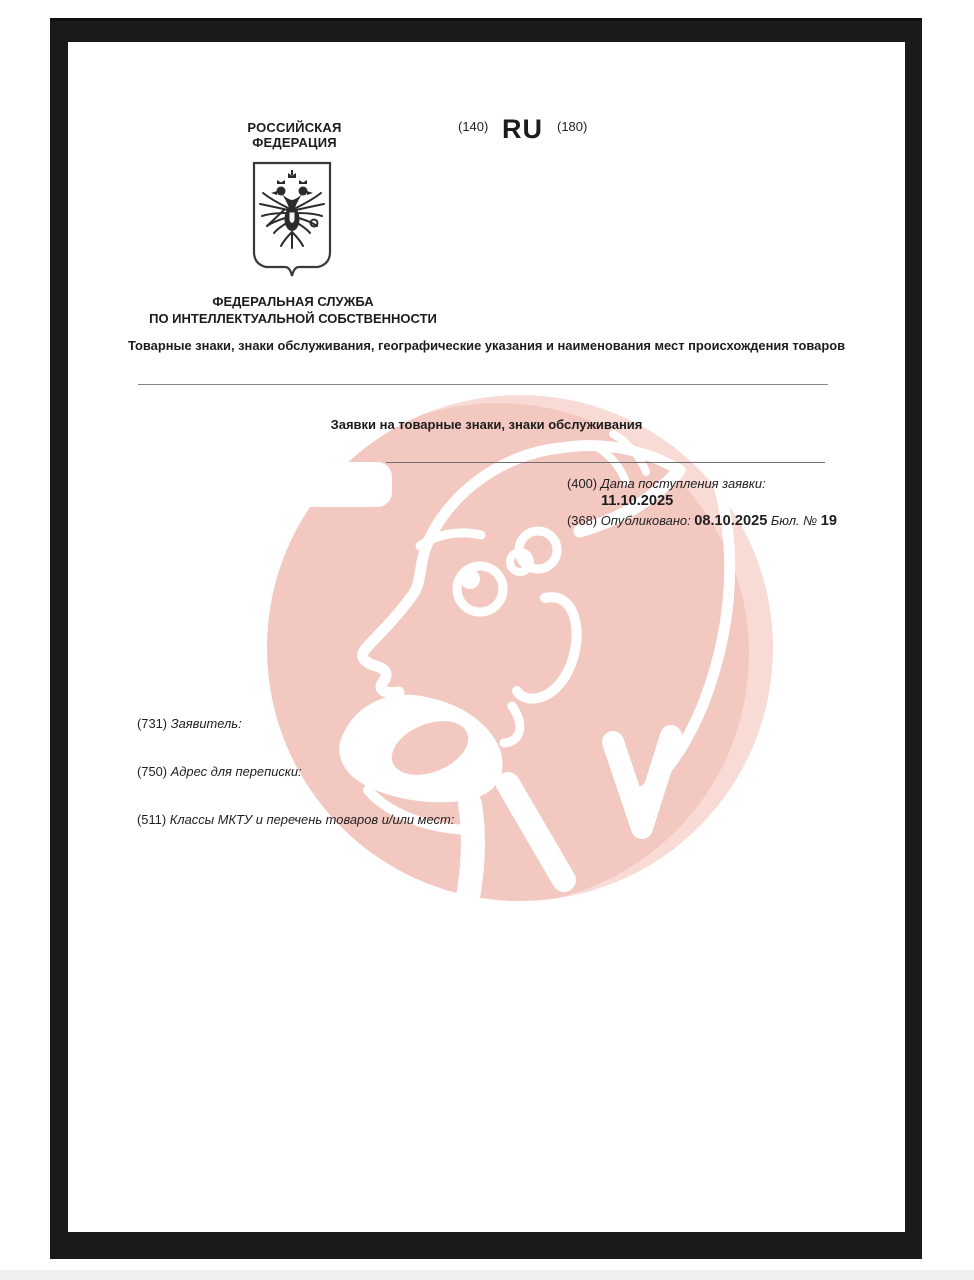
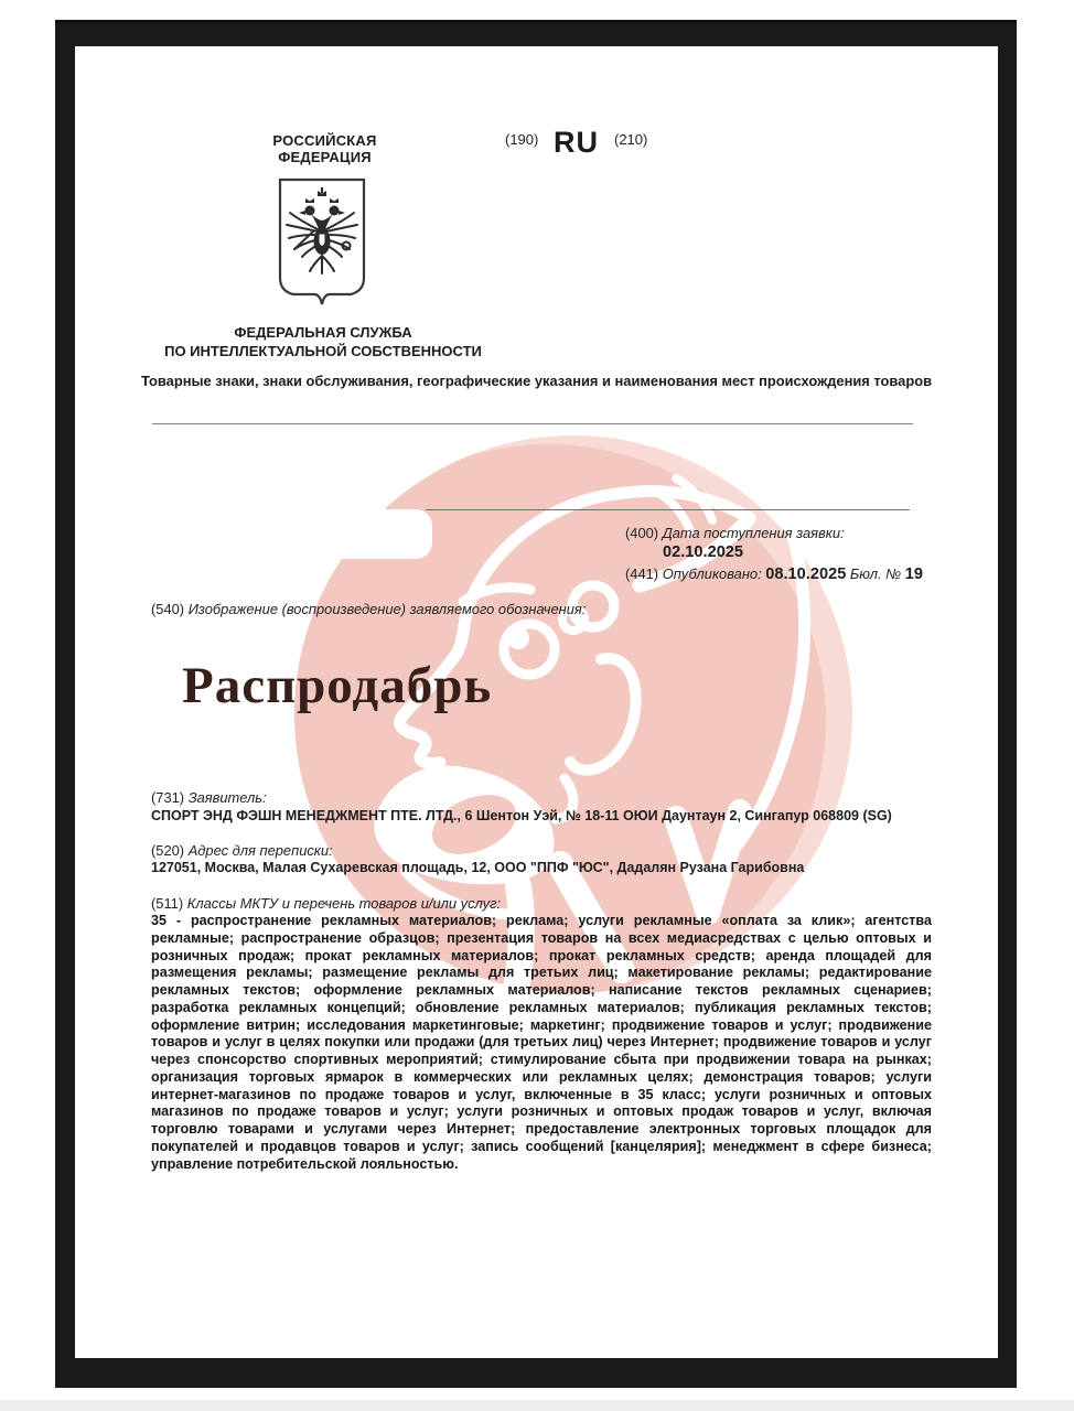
  РОССИЙСКАЯ ФЕДЕРАЦИЯ
- (140)
+ (190)
  RU
- (180)
+ (210)
  ФЕДЕРАЛЬНАЯ СЛУЖБА
  ПО ИНТЕЛЛЕКТУАЛЬНОЙ СОБСТВЕННОСТИ
  Товарные знаки, знаки обслуживания, географические указания и наименования мест происхождения товаров
- Заявки на товарные знаки, знаки обслуживания
  (400) Дата поступления заявки:
- 11.10.2025
+ 02.10.2025
- (368) Опубликовано: 08.10.2025 Бюл. № 19
+ (441) Опубликовано: 08.10.2025 Бюл. № 19
+ (540) Изображение (воспроизведение) заявляемого обозначения:
+ Распродабрь
  (731) Заявитель:
+ СПОРТ ЭНД ФЭШН МЕНЕДЖМЕНТ ПТЕ. ЛТД., 6 Шентон Уэй, № 18-11 ОЮИ Даунтаун 2, Сингапур 068809 (SG)
- (750) Адрес для переписки:
+ (520) Адрес для переписки:
+ 127051, Москва, Малая Сухаревская площадь, 12, ООО "ППФ "ЮС", Дадалян Рузана Гарибовна
- (511) Классы МКТУ и перечень товаров и/или мест:
+ (511) Классы МКТУ и перечень товаров и/или услуг:
+ 35 - распространение рекламных материалов; реклама; услуги рекламные «оплата за клик»; агентства рекламные; распространение образцов; презентация товаров на всех медиасредствах с целью оптовых и розничных продаж; прокат рекламных материалов; прокат рекламных средств; аренда площадей для размещения рекламы; размещение рекламы для третьих лиц; макетирование рекламы; редактирование рекламных текстов; оформление рекламных материалов; написание текстов рекламных сценариев; разработка рекламных концепций; обновление рекламных материалов; публикация рекламных текстов; оформление витрин; исследования маркетинговые; маркетинг; продвижение товаров и услуг; продвижение товаров и услуг в целях покупки или продажи (для третьих лиц) через Интернет; продвижение товаров и услуг через спонсорство спортивных мероприятий; стимулирование сбыта при продвижении товара на рынках; организация торговых ярмарок в коммерческих или рекламных целях; демонстрация товаров; услуги интернет-магазинов по продаже товаров и услуг, включенные в 35 класс; услуги розничных и оптовых магазинов по продаже товаров и услуг; услуги розничных и оптовых продаж товаров и услуг, включая торговлю товарами и услугами через Интернет; предоставление электронных торговых площадок для покупателей и продавцов товаров и услуг; запись сообщений [канцелярия]; менеджмент в сфере бизнеса; управление потребительской лояльностью.
